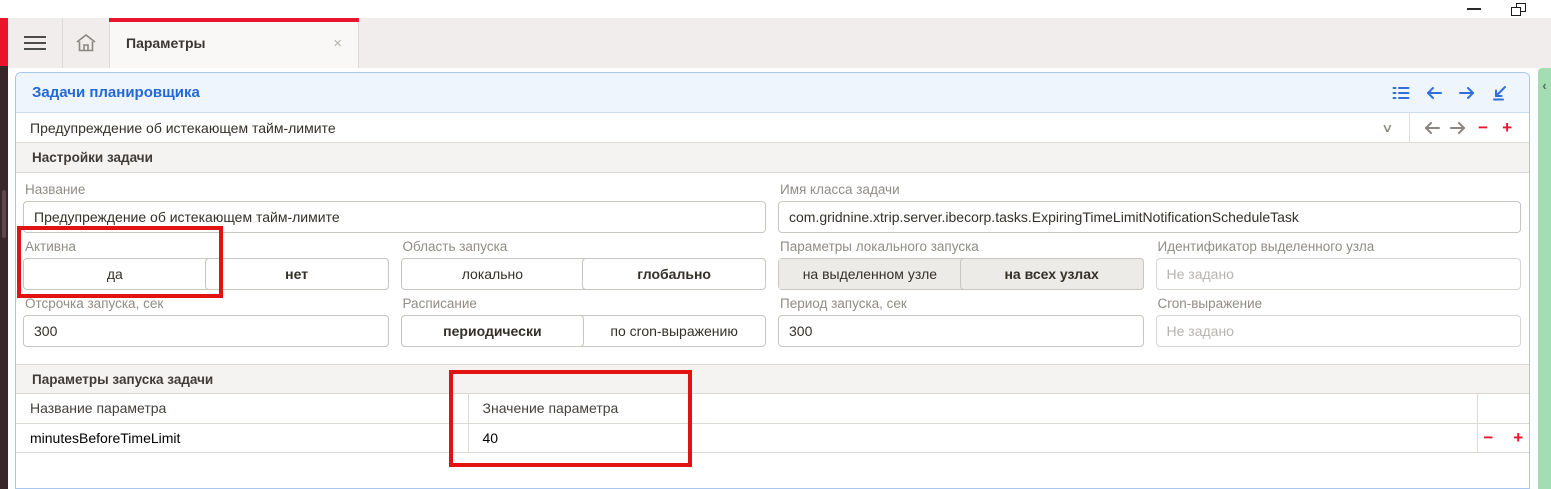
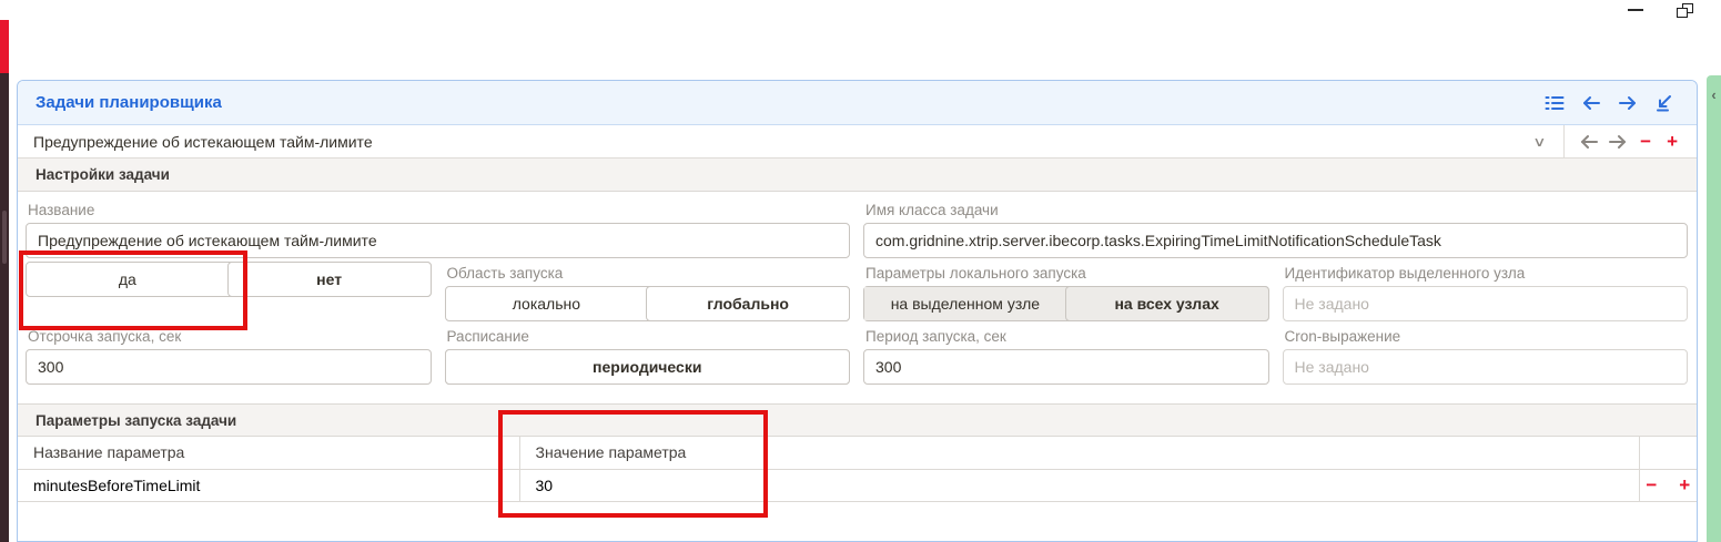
- Параметры
- ×
  Задачи планировщика
  Предупреждение об истекающем тайм-лимите
  ∨
  −
  +
  Настройки задачи
  Название
  Предупреждение об истекающем тайм-лимите
  Имя класса задачи
  com.gridnine.xtrip.server.ibecorp.tasks.ExpiringTimeLimitNotificationScheduleTask
- Активна
  да
  нет
  Область запуска
  локально
  глобально
  Параметры локального запуска
  на выделенном узле
  на всех узлах
  Идентификатор выделенного узла
  Не задано
  Отсрочка запуска, сек
  300
  Расписание
  периодически
- по cron-выражению
  Период запуска, сек
  300
  Cron-выражение
  Не задано
  Параметры запуска задачи
  Название параметра	Значение параметра
- minutesBeforeTimeLimit	40	− +
+ minutesBeforeTimeLimit	30	− +
  ‹
